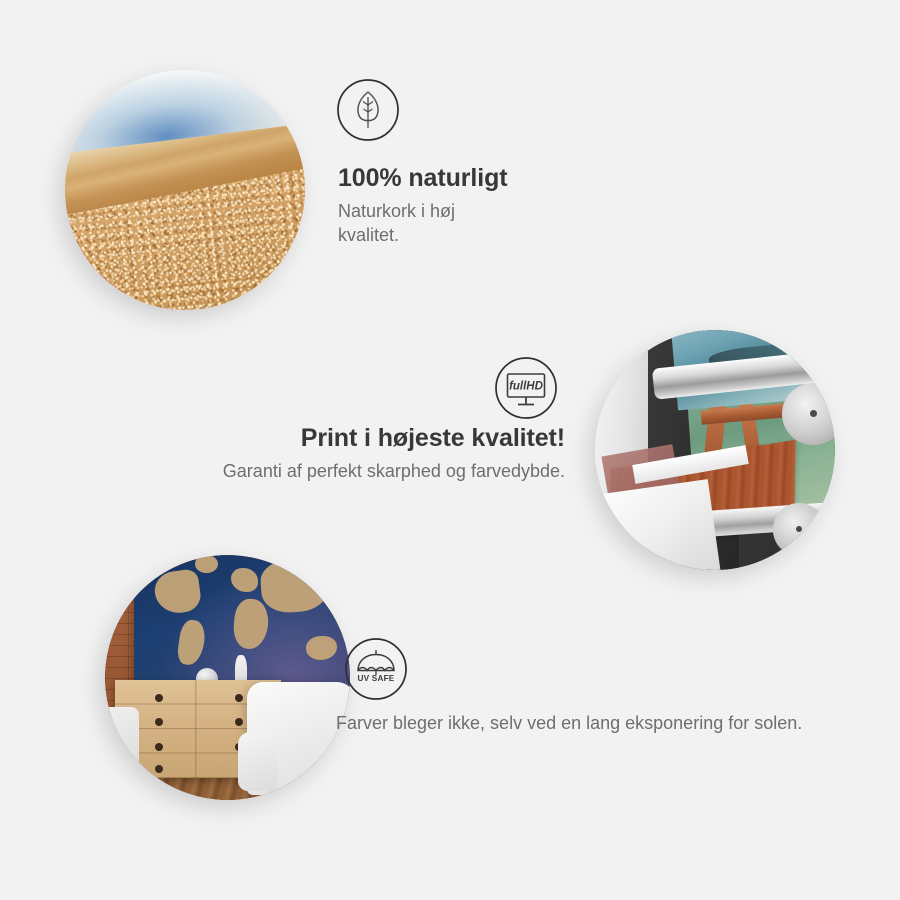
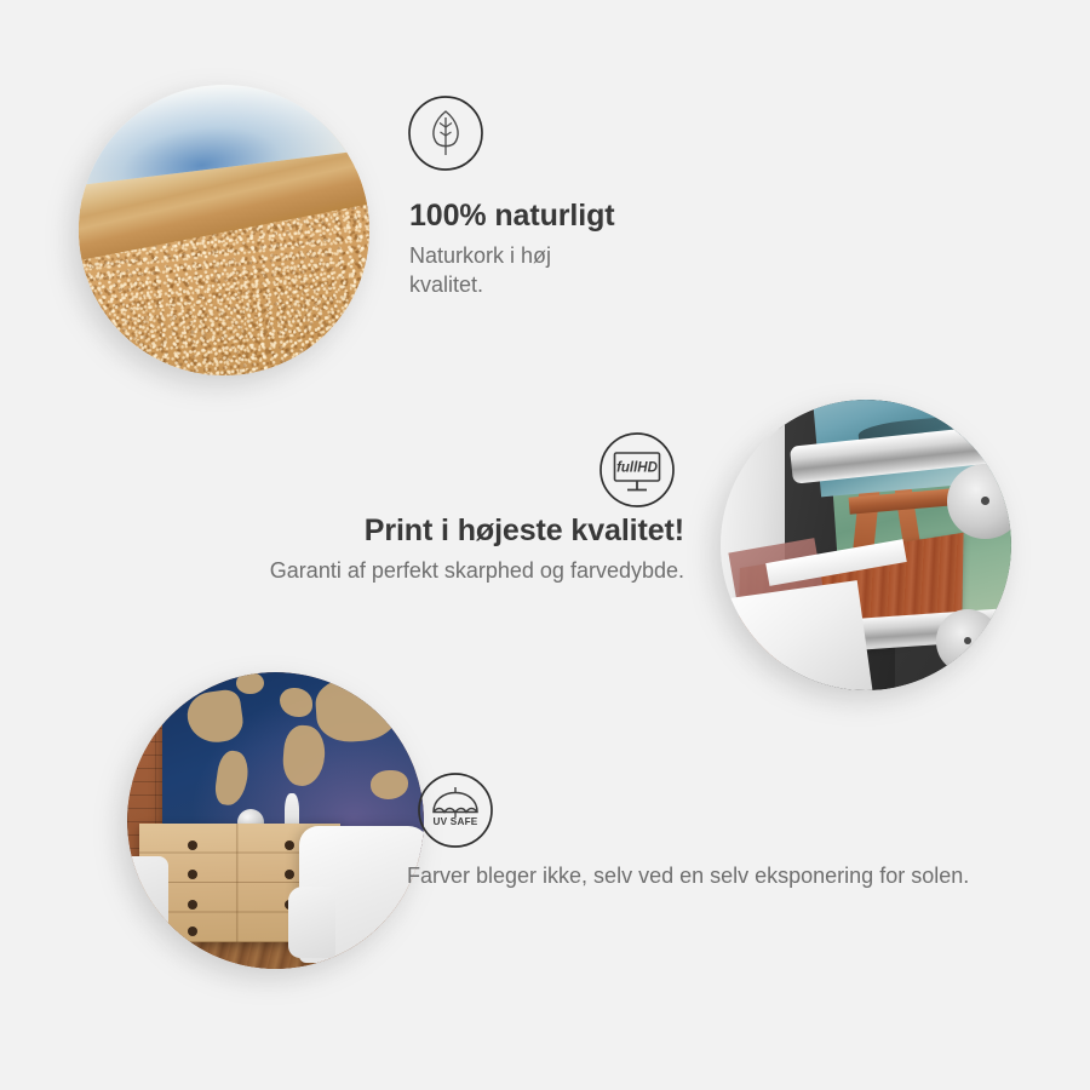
  100% naturligt
  Naturkork i høj kvalitet.
  fullHD
  Print i højeste kvalitet!
  Garanti af perfekt skarphed og farvedybde.
  UV SAFE
- Farver bleger ikke, selv ved en lang eksponering for solen.
+ Farver bleger ikke, selv ved en selv eksponering for solen.
